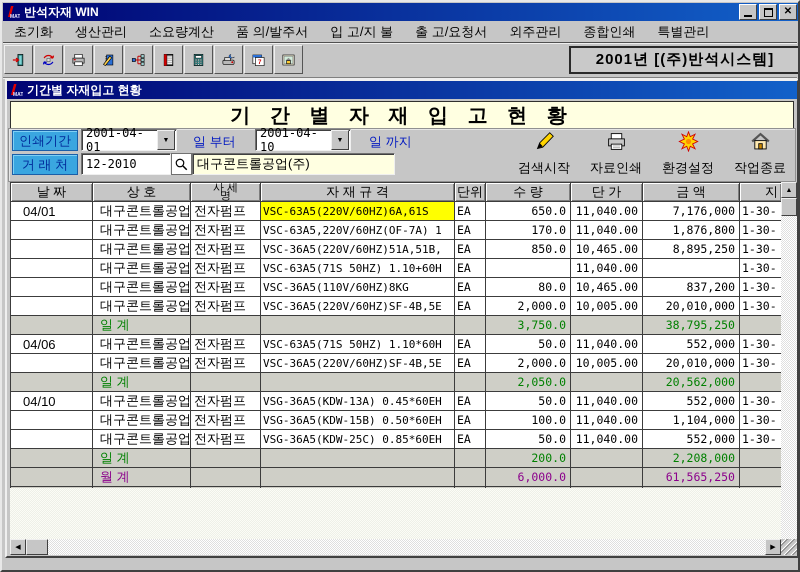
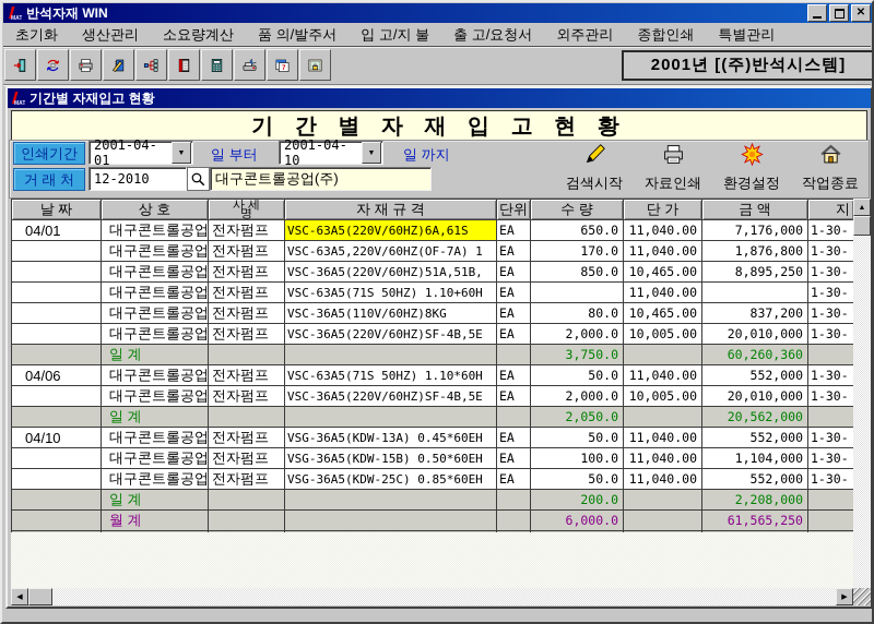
  반석자재 WIN
  ✕
  초기화
  생산관리
  소요량계산
  품 의/발주서
  입 고/지 불
  출 고/요청서
  외주관리
  종합인쇄
  특별관리
  2001년 [(주)반석시스템]
  기간별 자재입고 현황
  기 간 별 자 재 입 고 현 황
  인쇄기간
  2001-04-01
  일 부터
  2001-04-10
  일 까지
  거 래 처
  12-2010
  대구콘트롤공업(주)
  검색시작
  자료인쇄
  환경설정
  작업종료
  날 짜	상 호	사 세 명	자 재 규 격	단위	수 량	단 가	금 액	지
  04/01	대구콘트롤공업	전자펌프	VSC-63A5(220V/60HZ)6A,61S	EA	650.0	11,040.00	7,176,000	1-30-
  	대구콘트롤공업	전자펌프	VSC-63A5,220V/60HZ(OF-7A) 1	EA	170.0	11,040.00	1,876,800	1-30-
  	대구콘트롤공업	전자펌프	VSC-36A5(220V/60HZ)51A,51B,	EA	850.0	10,465.00	8,895,250	1-30-
  	대구콘트롤공업	전자펌프	VSC-63A5(71S 50HZ) 1.10+60H	EA		11,040.00		1-30-
  	대구콘트롤공업	전자펌프	VSC-36A5(110V/60HZ)8KG	EA	80.0	10,465.00	837,200	1-30-
  	대구콘트롤공업	전자펌프	VSC-36A5(220V/60HZ)SF-4B,5E	EA	2,000.0	10,005.00	20,010,000	1-30-
- 	일 계				3,750.0		38,795,250
+ 	일 계				3,750.0		60,260,360
  04/06	대구콘트롤공업	전자펌프	VSC-63A5(71S 50HZ) 1.10*60H	EA	50.0	11,040.00	552,000	1-30-
  	대구콘트롤공업	전자펌프	VSC-36A5(220V/60HZ)SF-4B,5E	EA	2,000.0	10,005.00	20,010,000	1-30-
  	일 계				2,050.0		20,562,000
  04/10	대구콘트롤공업	전자펌프	VSG-36A5(KDW-13A) 0.45*60EH	EA	50.0	11,040.00	552,000	1-30-
  	대구콘트롤공업	전자펌프	VSG-36A5(KDW-15B) 0.50*60EH	EA	100.0	11,040.00	1,104,000	1-30-
  	대구콘트롤공업	전자펌프	VSG-36A5(KDW-25C) 0.85*60EH	EA	50.0	11,040.00	552,000	1-30-
  	일 계				200.0		2,208,000
  	월 계				6,000.0		61,565,250
